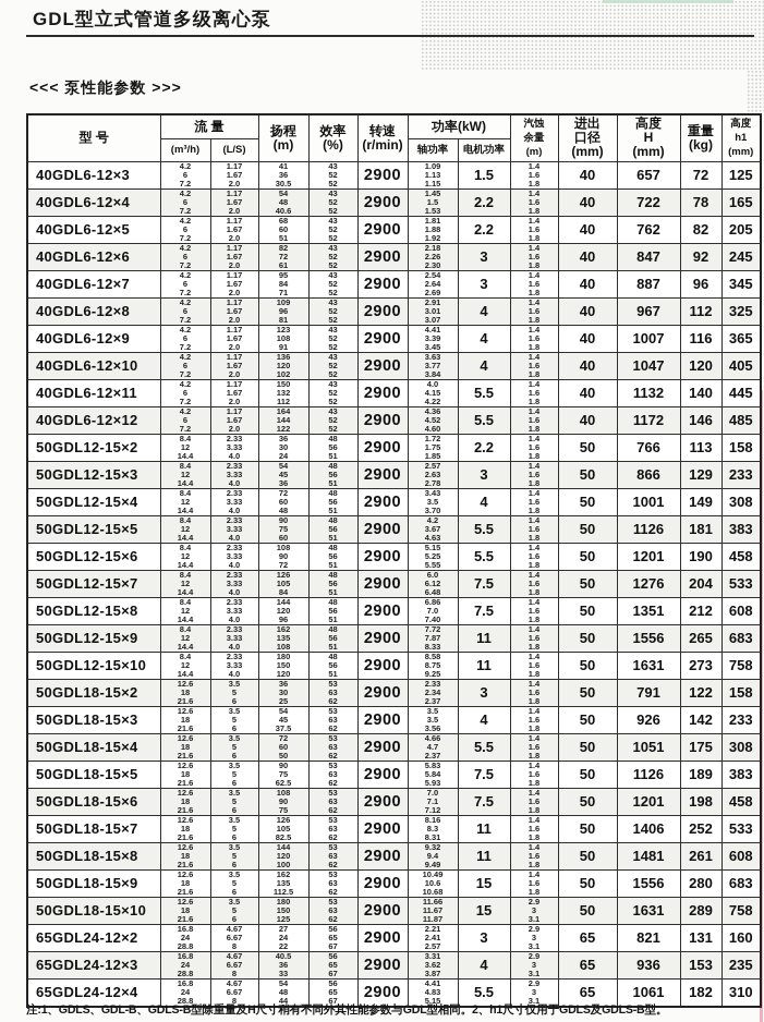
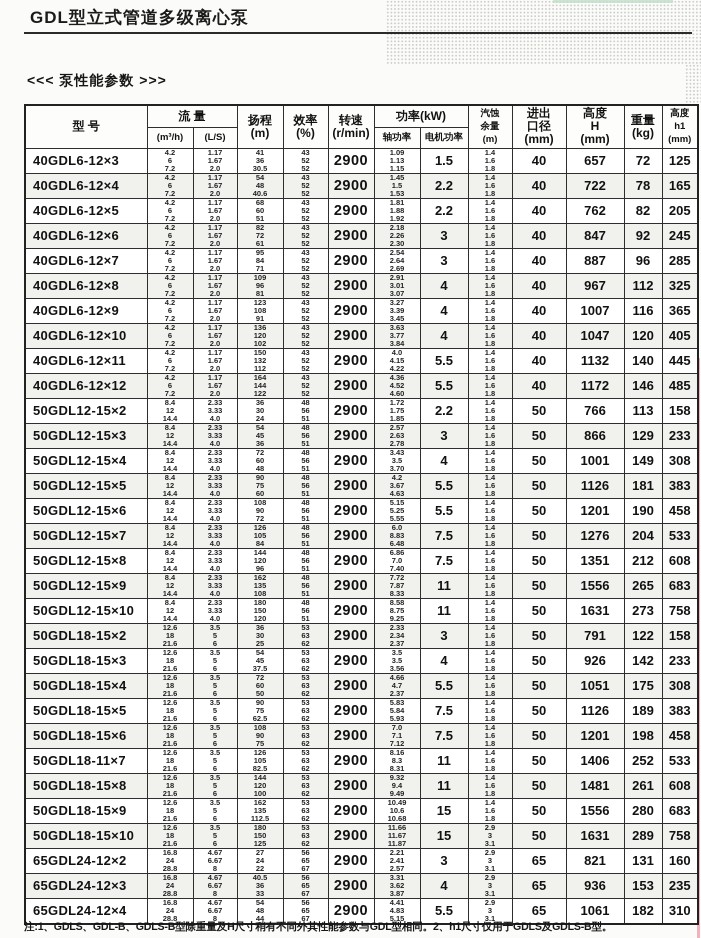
  GDL型立式管道多级离心泵
  <<< 泵性能参数 >>>
  型 号	流 量	扬程 (m)	效率 (%)	转速 (r/min)	功率(kW)	汽蚀 余量 (m)	进出 口径 (mm)	高度 H (mm)	重量 (kg)	高度 h1 (mm)
  (m³/h)	(L/S)	轴功率	电机功率
  40GDL6-12×3	4.267.2	1.171.672.0	413630.5	435252	2900	1.091.131.15	1.5	1.41.61.8	40	657	72	125
  40GDL6-12×4	4.267.2	1.171.672.0	544840.6	435252	2900	1.451.51.53	2.2	1.41.61.8	40	722	78	165
  40GDL6-12×5	4.267.2	1.171.672.0	686051	435252	2900	1.811.881.92	2.2	1.41.61.8	40	762	82	205
  40GDL6-12×6	4.267.2	1.171.672.0	827261	435252	2900	2.182.262.30	3	1.41.61.8	40	847	92	245
- 40GDL6-12×7	4.267.2	1.171.672.0	958471	435252	2900	2.542.642.69	3	1.41.61.8	40	887	96	345
+ 40GDL6-12×7	4.267.2	1.171.672.0	958471	435252	2900	2.542.642.69	3	1.41.61.8	40	887	96	285
  40GDL6-12×8	4.267.2	1.171.672.0	1099681	435252	2900	2.913.013.07	4	1.41.61.8	40	967	112	325
- 40GDL6-12×9	4.267.2	1.171.672.0	12310891	435252	2900	4.413.393.45	4	1.41.61.8	40	1007	116	365
+ 40GDL6-12×9	4.267.2	1.171.672.0	12310891	435252	2900	3.273.393.45	4	1.41.61.8	40	1007	116	365
  40GDL6-12×10	4.267.2	1.171.672.0	136120102	435252	2900	3.633.773.84	4	1.41.61.8	40	1047	120	405
  40GDL6-12×11	4.267.2	1.171.672.0	150132112	435252	2900	4.04.154.22	5.5	1.41.61.8	40	1132	140	445
  40GDL6-12×12	4.267.2	1.171.672.0	164144122	435252	2900	4.364.524.60	5.5	1.41.61.8	40	1172	146	485
  50GDL12-15×2	8.41214.4	2.333.334.0	363024	485651	2900	1.721.751.85	2.2	1.41.61.8	50	766	113	158
  50GDL12-15×3	8.41214.4	2.333.334.0	544536	485651	2900	2.572.632.78	3	1.41.61.8	50	866	129	233
  50GDL12-15×4	8.41214.4	2.333.334.0	726048	485651	2900	3.433.53.70	4	1.41.61.8	50	1001	149	308
  50GDL12-15×5	8.41214.4	2.333.334.0	907560	485651	2900	4.23.674.63	5.5	1.41.61.8	50	1126	181	383
  50GDL12-15×6	8.41214.4	2.333.334.0	1089072	485651	2900	5.155.255.55	5.5	1.41.61.8	50	1201	190	458
- 50GDL12-15×7	8.41214.4	2.333.334.0	12610584	485651	2900	6.06.126.48	7.5	1.41.61.8	50	1276	204	533
+ 50GDL12-15×7	8.41214.4	2.333.334.0	12610584	485651	2900	6.08.836.48	7.5	1.41.61.8	50	1276	204	533
  50GDL12-15×8	8.41214.4	2.333.334.0	14412096	485651	2900	6.867.07.40	7.5	1.41.61.8	50	1351	212	608
  50GDL12-15×9	8.41214.4	2.333.334.0	162135108	485651	2900	7.727.878.33	11	1.41.61.8	50	1556	265	683
  50GDL12-15×10	8.41214.4	2.333.334.0	180150120	485651	2900	8.588.759.25	11	1.41.61.8	50	1631	273	758
  50GDL18-15×2	12.61821.6	3.556	363025	536362	2900	2.332.342.37	3	1.41.61.8	50	791	122	158
  50GDL18-15×3	12.61821.6	3.556	544537.5	536362	2900	3.53.53.56	4	1.41.61.8	50	926	142	233
  50GDL18-15×4	12.61821.6	3.556	726050	536362	2900	4.664.72.37	5.5	1.41.61.8	50	1051	175	308
  50GDL18-15×5	12.61821.6	3.556	907562.5	536362	2900	5.835.845.93	7.5	1.41.61.8	50	1126	189	383
  50GDL18-15×6	12.61821.6	3.556	1089075	536362	2900	7.07.17.12	7.5	1.41.61.8	50	1201	198	458
- 50GDL18-15×7	12.61821.6	3.556	12610582.5	536362	2900	8.168.38.31	11	1.41.61.8	50	1406	252	533
+ 50GDL18-11×7	12.61821.6	3.556	12610582.5	536362	2900	8.168.38.31	11	1.41.61.8	50	1406	252	533
  50GDL18-15×8	12.61821.6	3.556	144120100	536362	2900	9.329.49.49	11	1.41.61.8	50	1481	261	608
  50GDL18-15×9	12.61821.6	3.556	162135112.5	536362	2900	10.4910.610.68	15	1.41.61.8	50	1556	280	683
  50GDL18-15×10	12.61821.6	3.556	180150125	536362	2900	11.6611.6711.87	15	2.933.1	50	1631	289	758
  65GDL24-12×2	16.82428.8	4.676.678	272422	566567	2900	2.212.412.57	3	2.933.1	65	821	131	160
  65GDL24-12×3	16.82428.8	4.676.678	40.53633	566567	2900	3.313.623.87	4	2.933.1	65	936	153	235
  65GDL24-12×4	16.82428.8	4.676.678	544844	566567	2900	4.414.835.15	5.5	2.933.1	65	1061	182	310
  注:1、GDLS、GDL-B、GDLS-B型除重量及H尺寸稍有不同外其性能参数与GDL型相同。2、h1尺寸仅用于GDLS及GDLS-B型。
